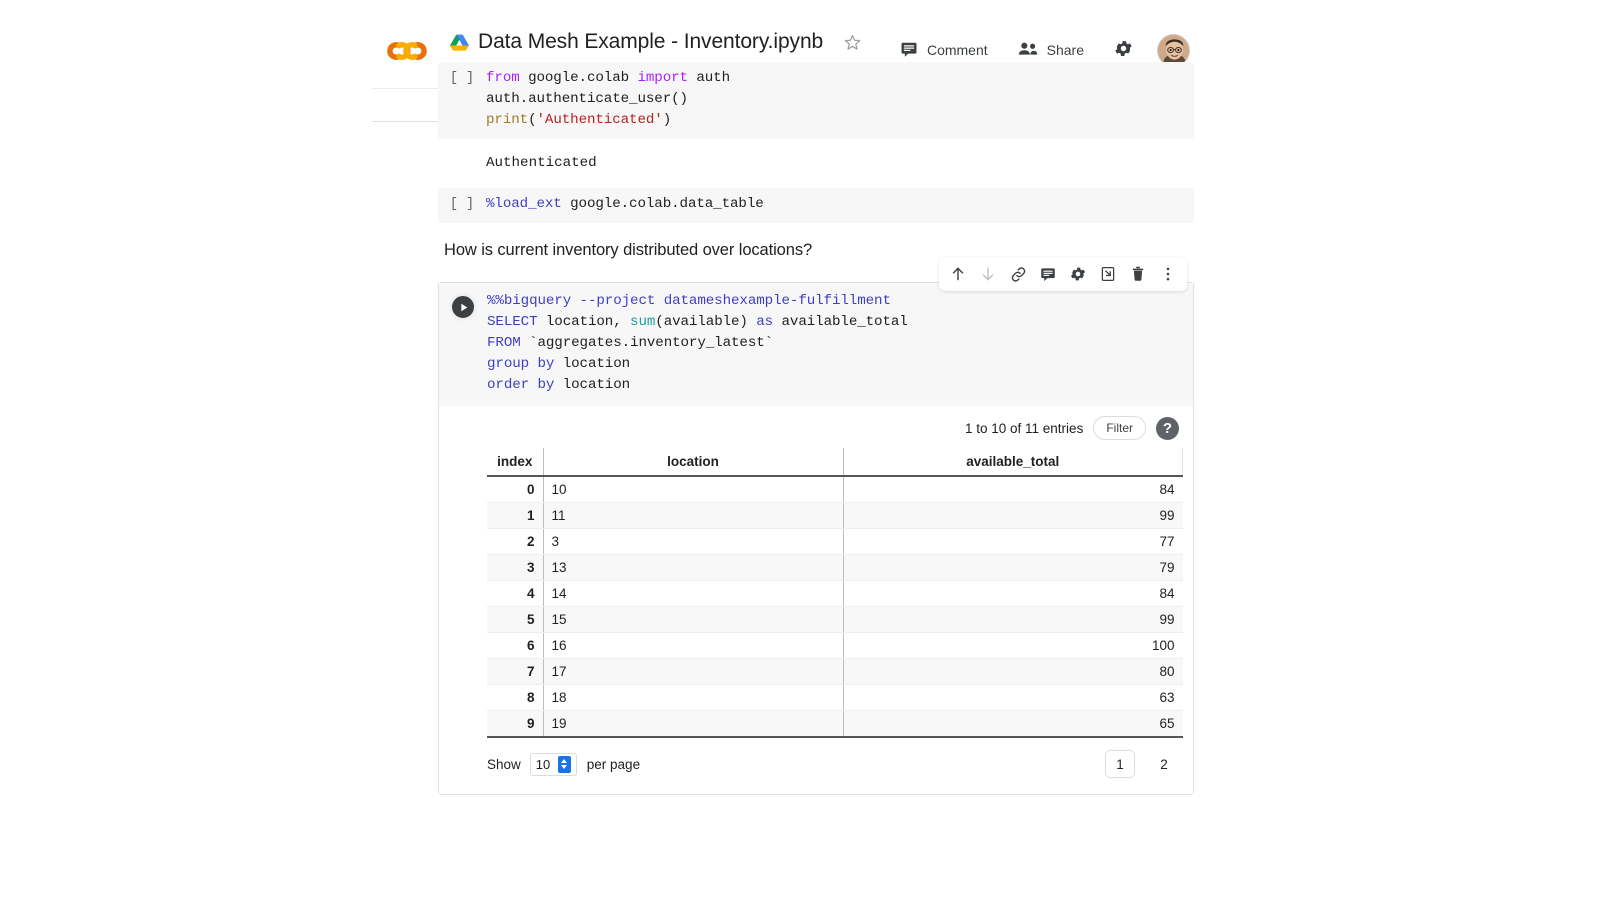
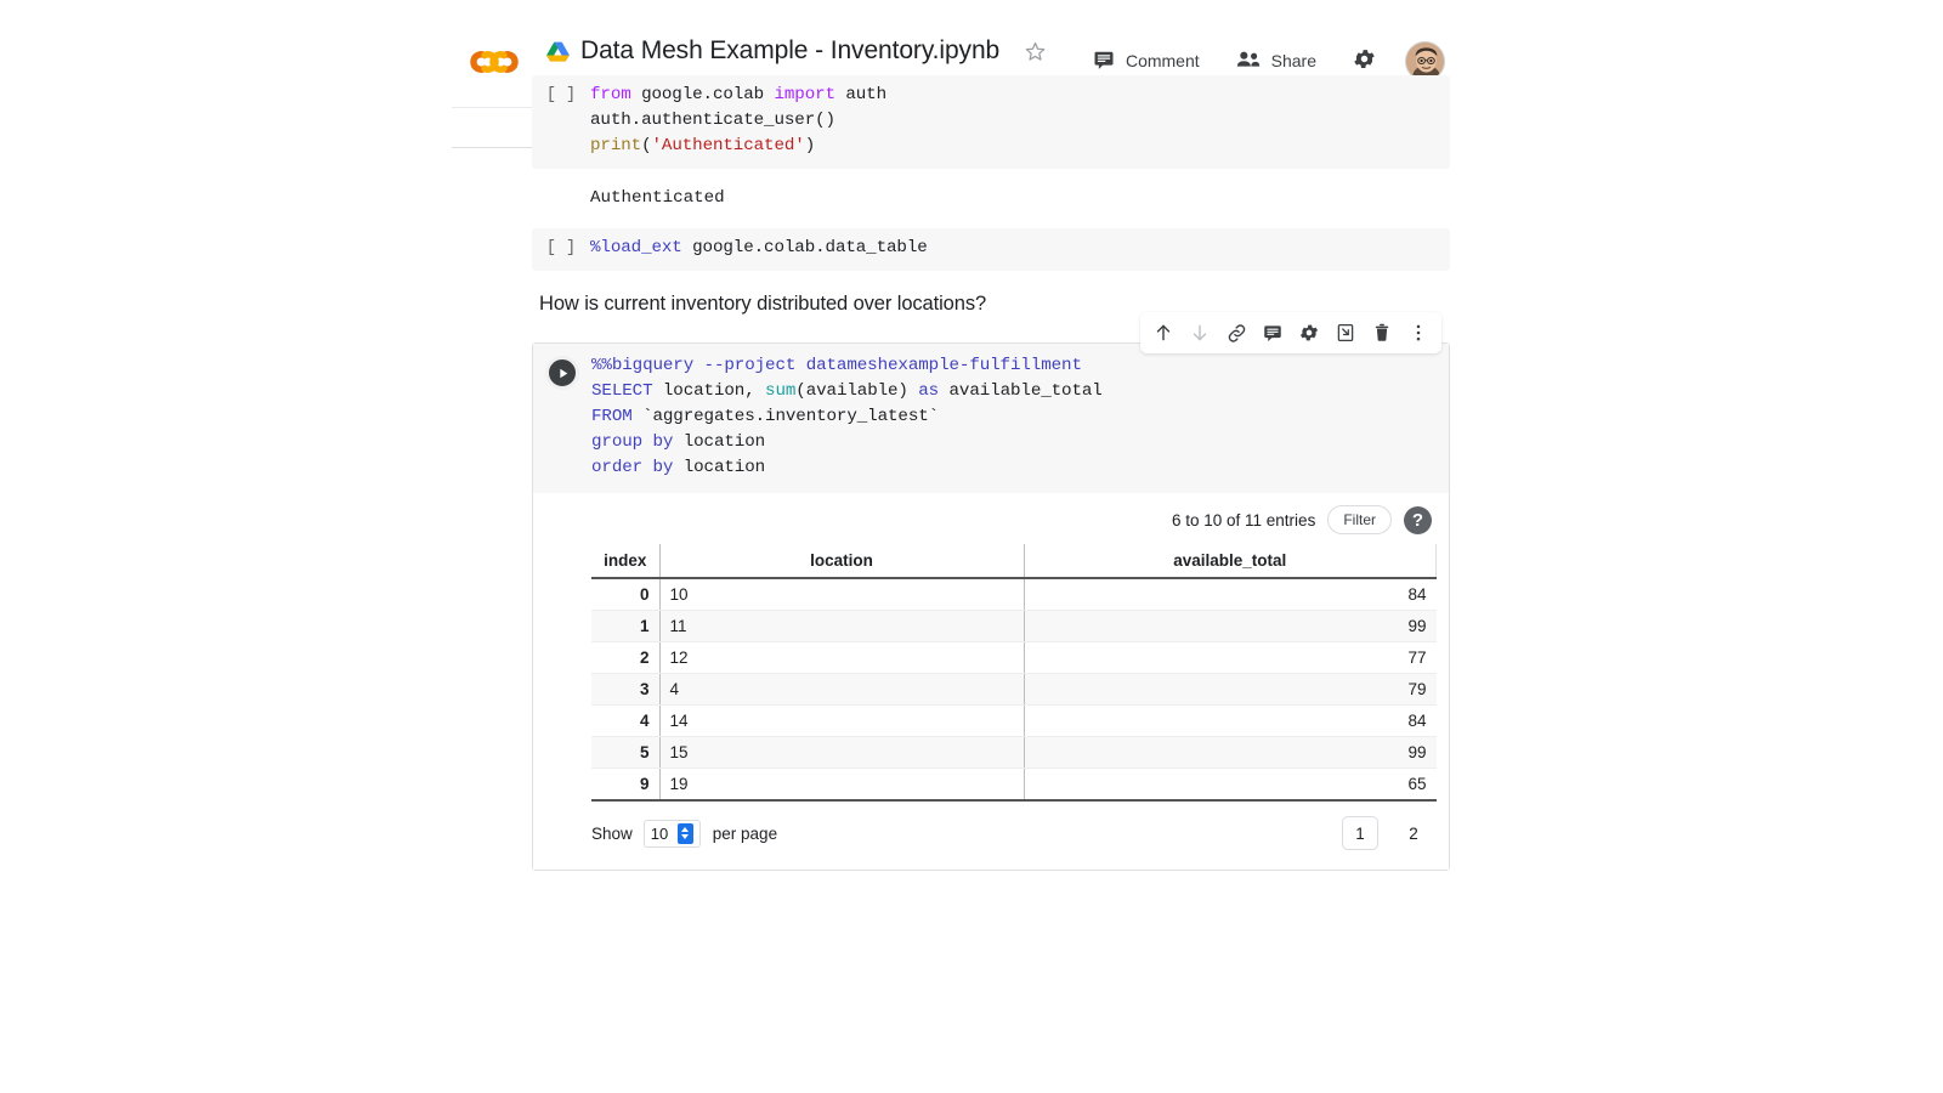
  Data Mesh Example - Inventory.ipynb
  Comment
  Share
  [ ]
  from google.colab import auth auth.authenticate_user() print('Authenticated')
  Authenticated
  [ ]
  %load_ext google.colab.data_table
  How is current inventory distributed over locations?
  %%bigquery --project datameshexample-fulfillment SELECT location, sum(available) as available_total FROM `aggregates.inventory_latest` group by location order by location
- 1 to 10 of 11 entries
+ 6 to 10 of 11 entries
  Filter
  ?
  index	location	available_total
  0	10	84
  1	11	99
- 2	3	77
+ 2	12	77
- 3	13	79
+ 3	4	79
  4	14	84
  5	15	99
- 6	16	100
- 7	17	80
- 8	18	63
  9	19	65
  Show
  10
  per page
  1
  2
